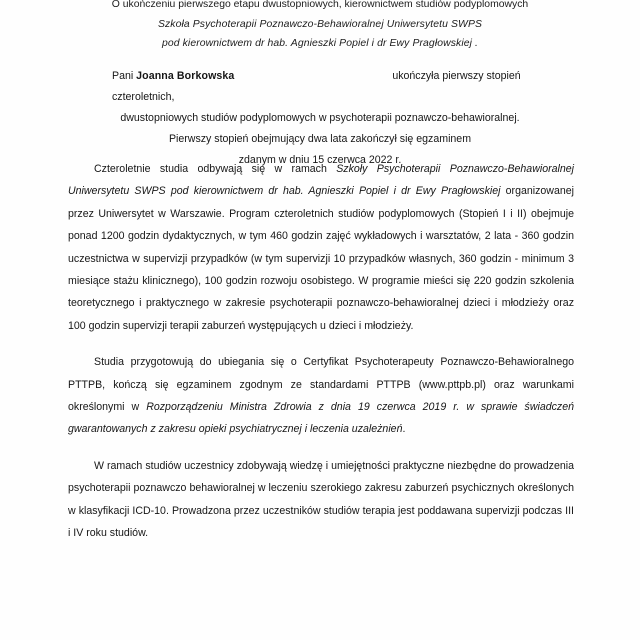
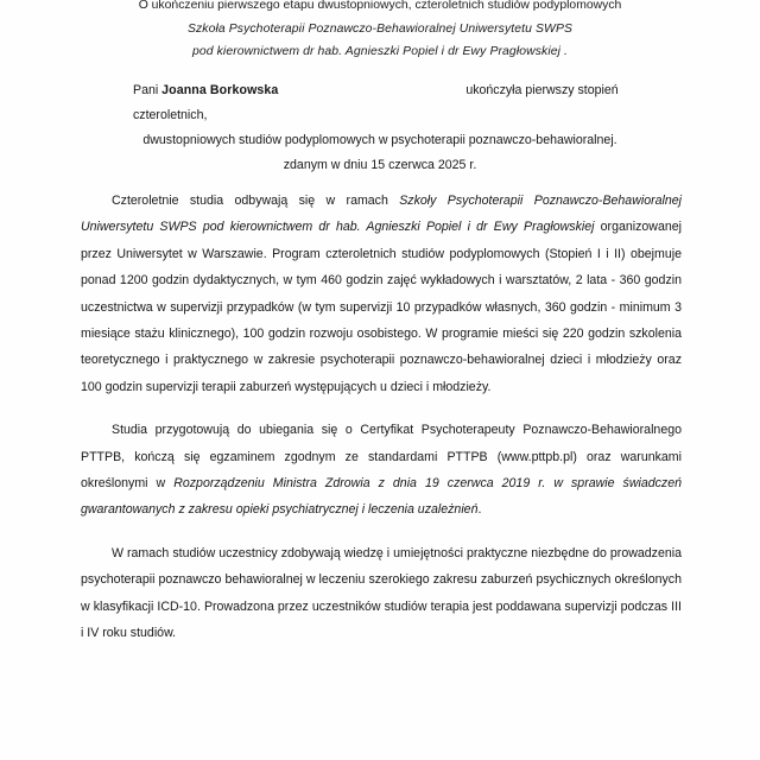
- O ukończeniu pierwszego etapu dwustopniowych, kierownictwem studiów podyplomowych
+ O ukończeniu pierwszego etapu dwustopniowych, czteroletnich studiów podyplomowych
  Szkoła Psychoterapii Poznawczo-Behawioralnej Uniwersytetu SWPS
  pod kierownictwem dr hab. Agnieszki Popiel i dr Ewy Pragłowskiej .
  Pani Joanna Borkowska ukończyła pierwszy stopień czteroletnich,
  dwustopniowych studiów podyplomowych w psychoterapii poznawczo-behawioralnej.
- Pierwszy stopień obejmujący dwa lata zakończył się egzaminem
- zdanym w dniu 15 czerwca 2022 r.
+ zdanym w dniu 15 czerwca 2025 r.
  Czteroletnie studia odbywają się w ramach Szkoły Psychoterapii Poznawczo-Behawioralnej Uniwersytetu SWPS pod kierownictwem dr hab. Agnieszki Popiel i dr Ewy Pragłowskiej organizowanej przez Uniwersytet w Warszawie. Program czteroletnich studiów podyplomowych (Stopień I i II) obejmuje ponad 1200 godzin dydaktycznych, w tym 460 godzin zajęć wykładowych i warsztatów, 2 lata - 360 godzin uczestnictwa w supervizji przypadków (w tym supervizji 10 przypadków własnych, 360 godzin - minimum 3 miesiące stażu klinicznego), 100 godzin rozwoju osobistego. W programie mieści się 220 godzin szkolenia teoretycznego i praktycznego w zakresie psychoterapii poznawczo-behawioralnej dzieci i młodzieży oraz 100 godzin supervizji terapii zaburzeń występujących u dzieci i młodzieży.
  Studia przygotowują do ubiegania się o Certyfikat Psychoterapeuty Poznawczo-Behawioralnego PTTPB, kończą się egzaminem zgodnym ze standardami PTTPB (www.pttpb.pl) oraz warunkami określonymi w Rozporządzeniu Ministra Zdrowia z dnia 19 czerwca 2019 r. w sprawie świadczeń gwarantowanych z zakresu opieki psychiatrycznej i leczenia uzależnień.
  W ramach studiów uczestnicy zdobywają wiedzę i umiejętności praktyczne niezbędne do prowadzenia psychoterapii poznawczo behawioralnej w leczeniu szerokiego zakresu zaburzeń psychicznych określonych w klasyfikacji ICD-10. Prowadzona przez uczestników studiów terapia jest poddawana supervizji podczas III i IV roku studiów.
